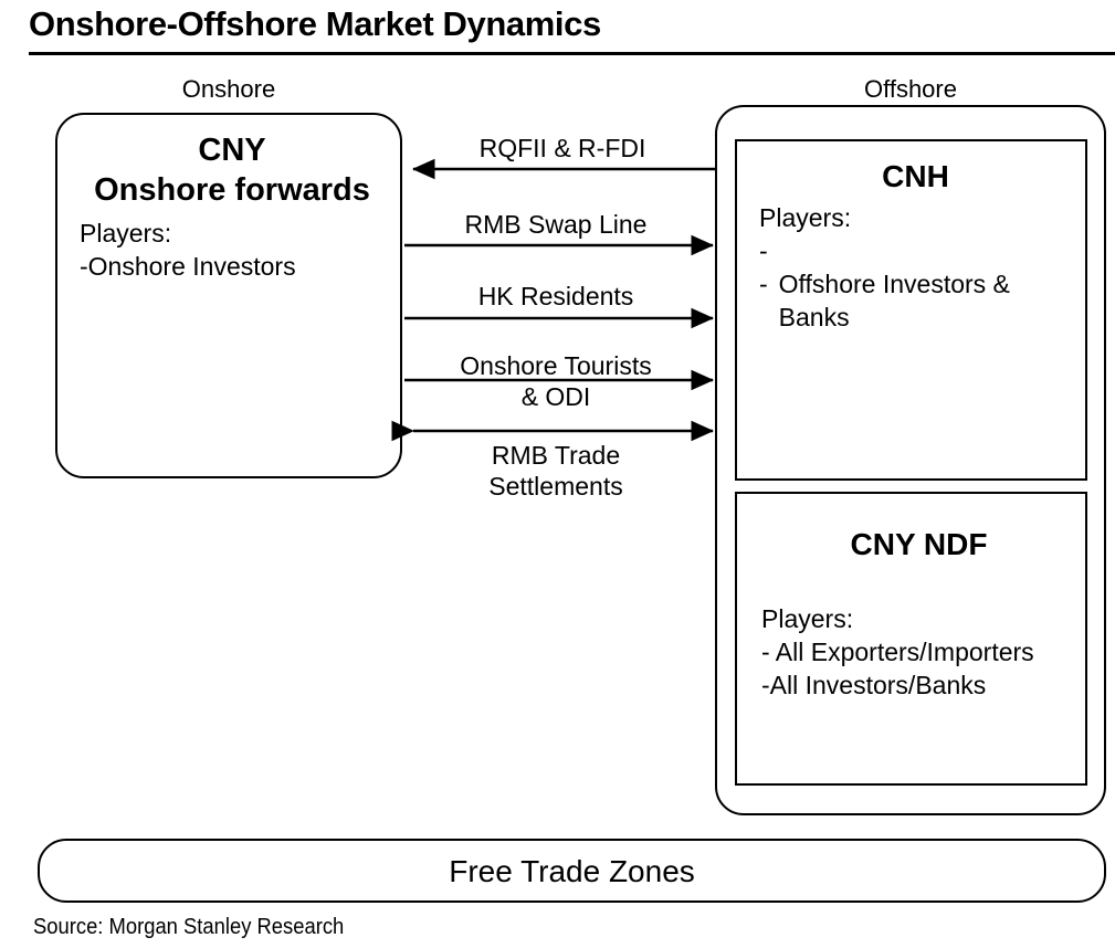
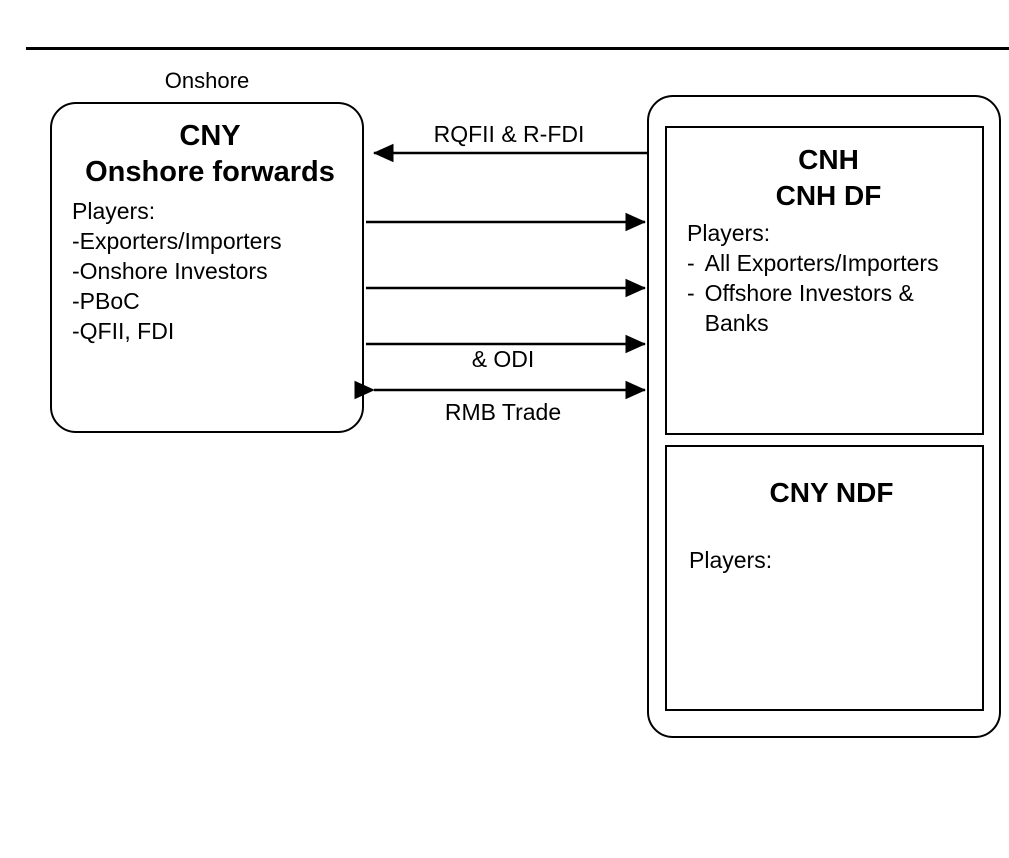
- Onshore-Offshore Market Dynamics
  Onshore
- Offshore
  CNY
  Onshore forwards
  Players:
+ -Exporters/Importers
  -Onshore Investors
+ -PBoC
+ -QFII, FDI
  CNH
+ CNH DF
  Players:
  -
+ All Exporters/Importers
  -
  Offshore Investors & Banks
  CNY NDF
  Players:
- - All Exporters/Importers
- -All Investors/Banks
  RQFII & R-FDI
- RMB Swap Line
- HK Residents
- Onshore Tourists
  & ODI
  RMB Trade
- Settlements
- Free Trade Zones
- Source: Morgan Stanley Research
